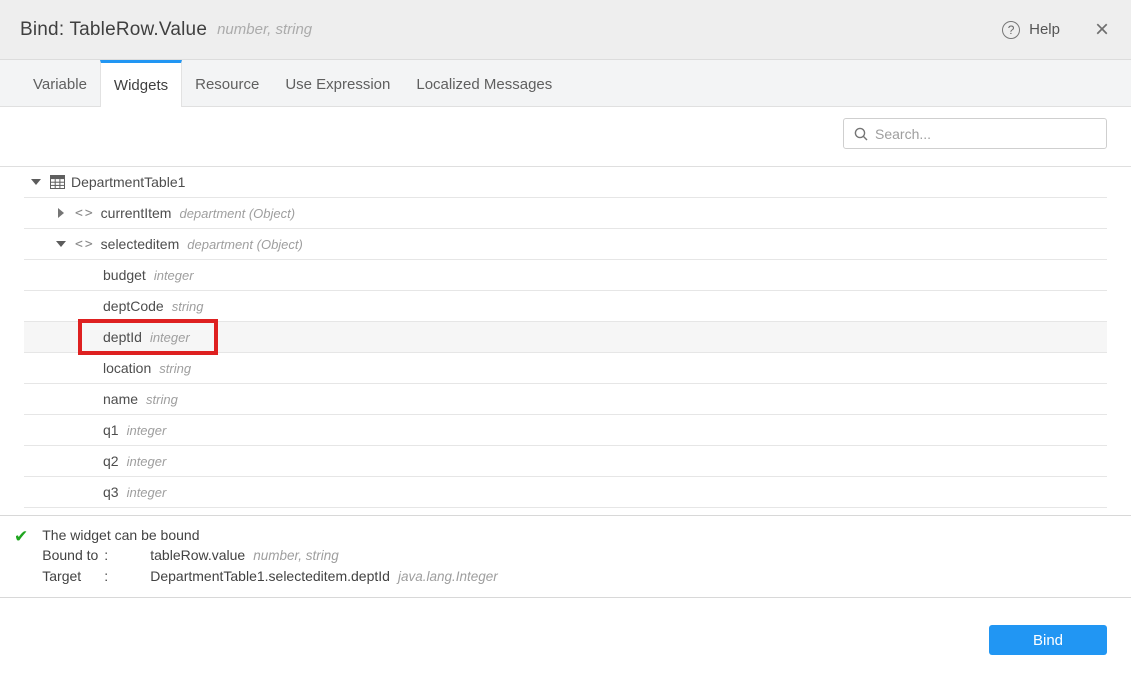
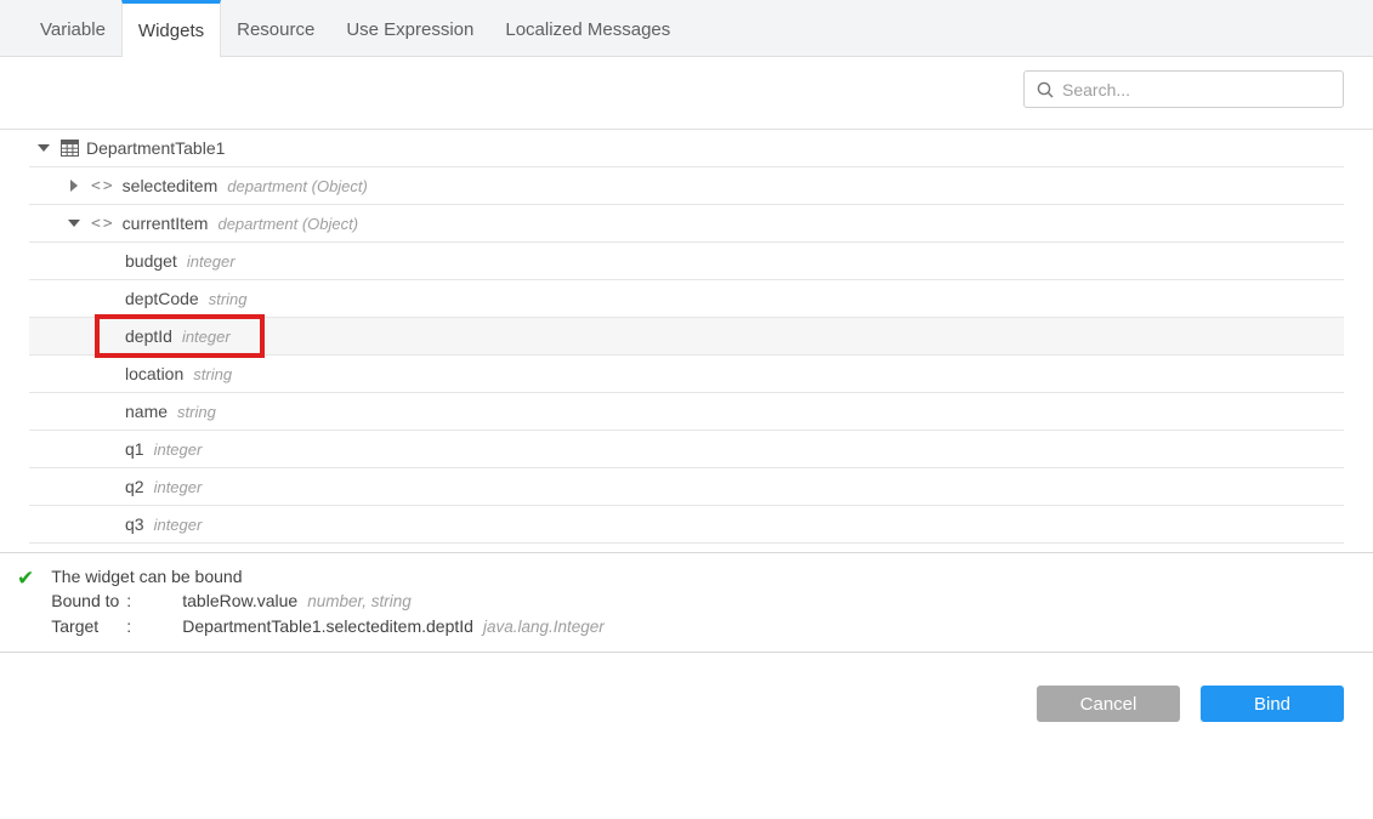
- Bind: TableRow.Value
- number, string
- ?
- Help
- ×
  Variable
  Widgets
  Resource
  Use Expression
  Localized Messages
  Search...
  DepartmentTable1
  <>
- currentItem
+ selecteditem
  department (Object)
  <>
- selecteditem
+ currentItem
  department (Object)
  budget
  integer
  deptCode
  string
  deptId
  integer
  location
  string
  name
  string
  q1
  integer
  q2
  integer
  q3
  integer
  ✔
  The widget can be bound
  Bound to
  :
  tableRow.value number, string
  Target
  :
  DepartmentTable1.selecteditem.deptId java.lang.Integer
+ Cancel
  Bind
